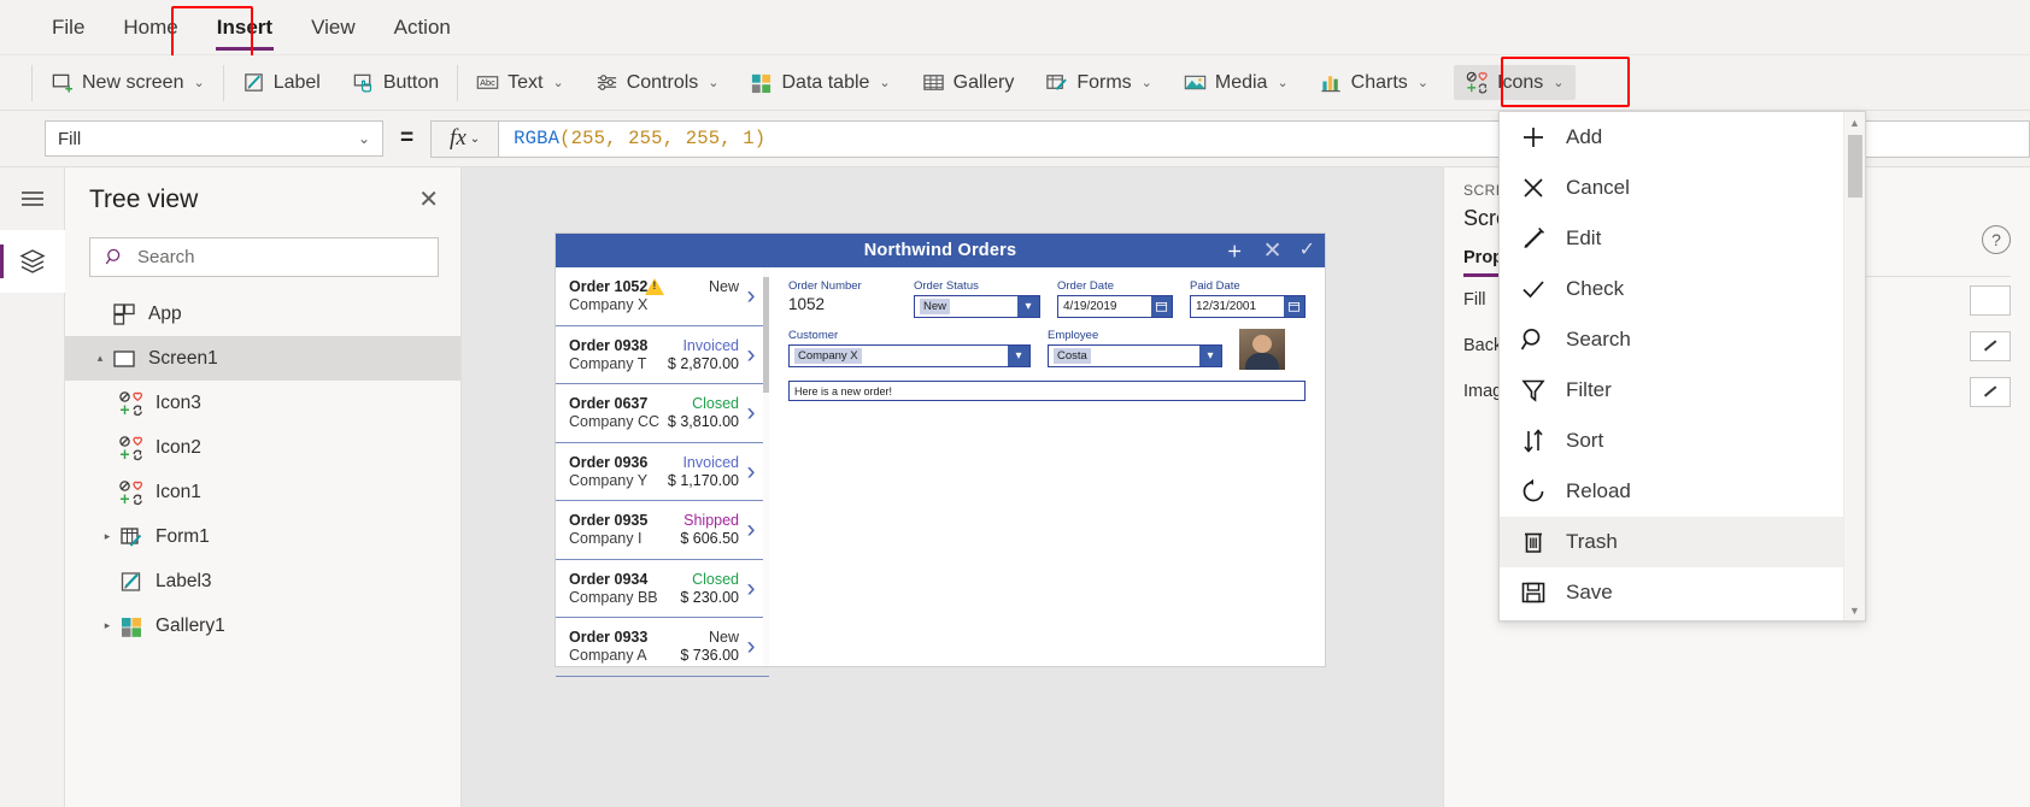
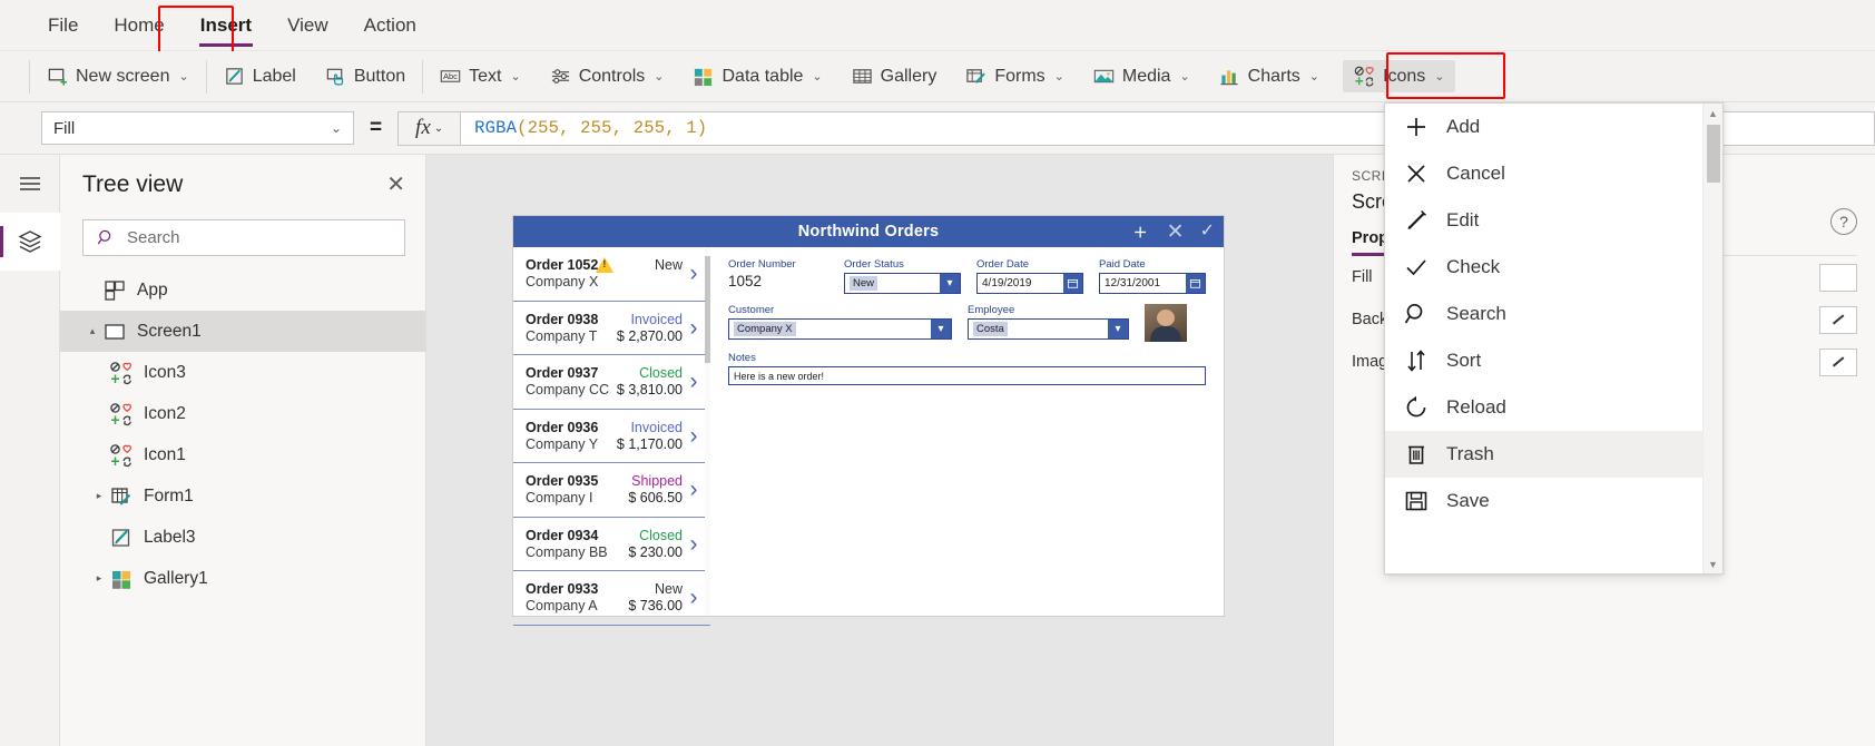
  File
  Home
  Insert
  View
  Action
  New screen
  ⌄
  Label
  Button
  Abc
  Text
  ⌄
  Controls
  ⌄
  Data table
  ⌄
  Gallery
  Forms
  ⌄
  Media
  ⌄
  Charts
  ⌄
  Icons
  ⌄
  Fill
  ⌄
  =
  fx
  ⌄
  RGBA
  (
  255
  ,
  255
  ,
  255
  ,
  1
  )
  Tree view
  ✕
  Search
  App
  ▴
  Screen1
  Icon3
  Icon2
  Icon1
  ▸
  Form1
  Label3
  ▸
  Gallery1
  Northwind Orders
  ＋
  ✕
  ✓
  Order 1052
  New
  Company X
  ›
  Order 0938
  Invoiced
  Company T
  $ 2,870.00
  ›
- Order 0637
+ Order 0937
  Closed
  Company CC
  $ 3,810.00
  ›
  Order 0936
  Invoiced
  Company Y
  $ 1,170.00
  ›
  Order 0935
  Shipped
  Company I
  $ 606.50
  ›
  Order 0934
  Closed
  Company BB
  $ 230.00
  ›
  Order 0933
  New
  Company A
  $ 736.00
  ›
  Order Number
  1052
  Order Status
  New
  ▾
  Order Date
  4/19/2019
  Paid Date
  12/31/2001
  Customer
  Company X
  ▾
  Employee
  Costa
  ▾
+ Notes
  Here is a new order!
  Fill
  ?
  Add
  Cancel
  Edit
  Check
  Search
- Filter
  Sort
  Reload
  Trash
  Save
  ▲
  ▼
